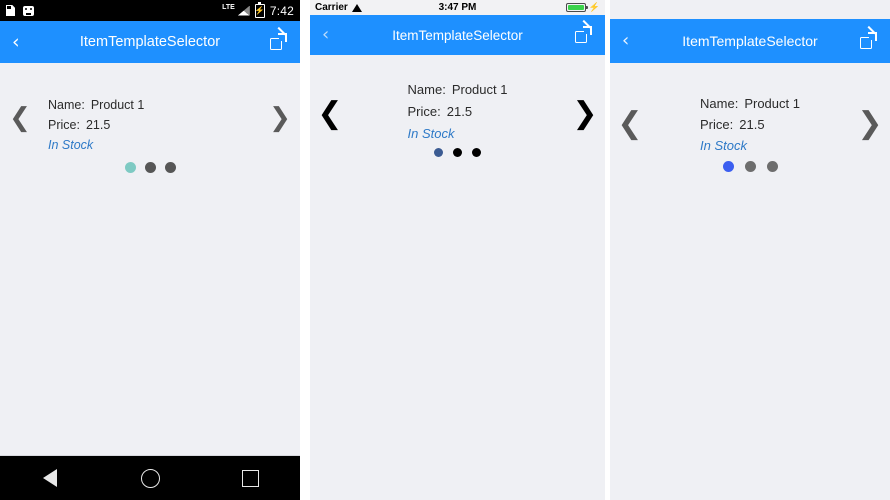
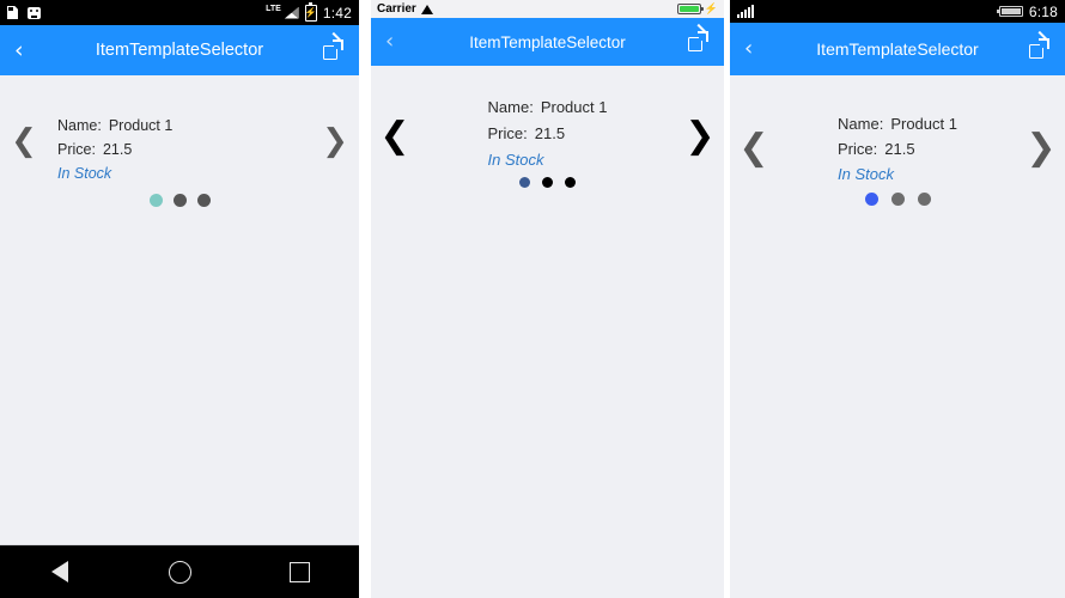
  ⚡
- 7:42
+ 1:42
  ‹
  ItemTemplateSelector
  ❮
  Name:
  Product 1
  Price:
  21.5
  In Stock
  ❯
  Carrier
- 3:47 PM
  ⚡
  ‹
  ItemTemplateSelector
  ❮
  Name:
  Product 1
  Price:
  21.5
  In Stock
  ❯
+ 6:18
  ‹
  ItemTemplateSelector
  ❮
  Name:
  Product 1
  Price:
  21.5
  In Stock
  ❯
